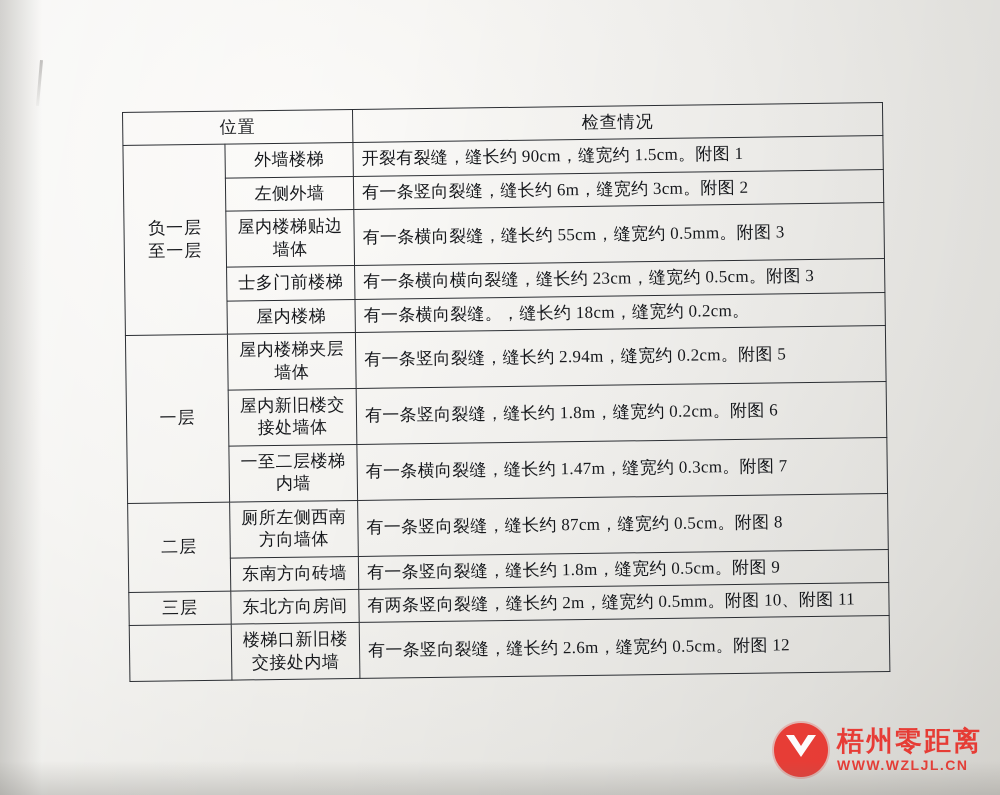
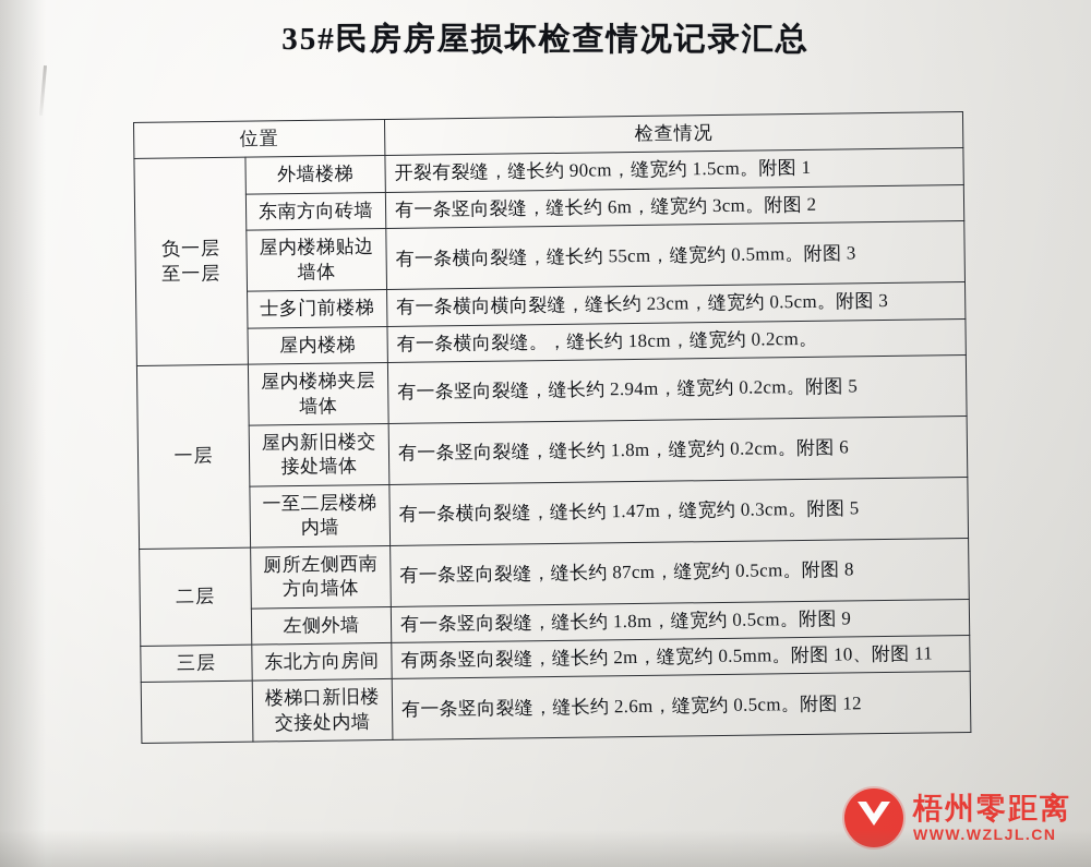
+ 35#民房房屋损坏检查情况记录汇总
  位置	检查情况
  负一层至一层	外墙楼梯	开裂有裂缝，缝长约 90cm，缝宽约 1.5cm。附图 1
- 左侧外墙	有一条竖向裂缝，缝长约 6m，缝宽约 3cm。附图 2
+ 东南方向砖墙	有一条竖向裂缝，缝长约 6m，缝宽约 3cm。附图 2
  屋内楼梯贴边墙体	有一条横向裂缝，缝长约 55cm，缝宽约 0.5mm。附图 3
  士多门前楼梯	有一条横向横向裂缝，缝长约 23cm，缝宽约 0.5cm。附图 3
  屋内楼梯	有一条横向裂缝。，缝长约 18cm，缝宽约 0.2cm。
  一层	屋内楼梯夹层墙体	有一条竖向裂缝，缝长约 2.94m，缝宽约 0.2cm。附图 5
  屋内新旧楼交接处墙体	有一条竖向裂缝，缝长约 1.8m，缝宽约 0.2cm。附图 6
- 一至二层楼梯内墙	有一条横向裂缝，缝长约 1.47m，缝宽约 0.3cm。附图 7
+ 一至二层楼梯内墙	有一条横向裂缝，缝长约 1.47m，缝宽约 0.3cm。附图 5
  二层	厕所左侧西南方向墙体	有一条竖向裂缝，缝长约 87cm，缝宽约 0.5cm。附图 8
- 东南方向砖墙	有一条竖向裂缝，缝长约 1.8m，缝宽约 0.5cm。附图 9
+ 左侧外墙	有一条竖向裂缝，缝长约 1.8m，缝宽约 0.5cm。附图 9
  三层	东北方向房间	有两条竖向裂缝，缝长约 2m，缝宽约 0.5mm。附图 10、附图 11
  	楼梯口新旧楼交接处内墙	有一条竖向裂缝，缝长约 2.6m，缝宽约 0.5cm。附图 12
  梧州零距离
